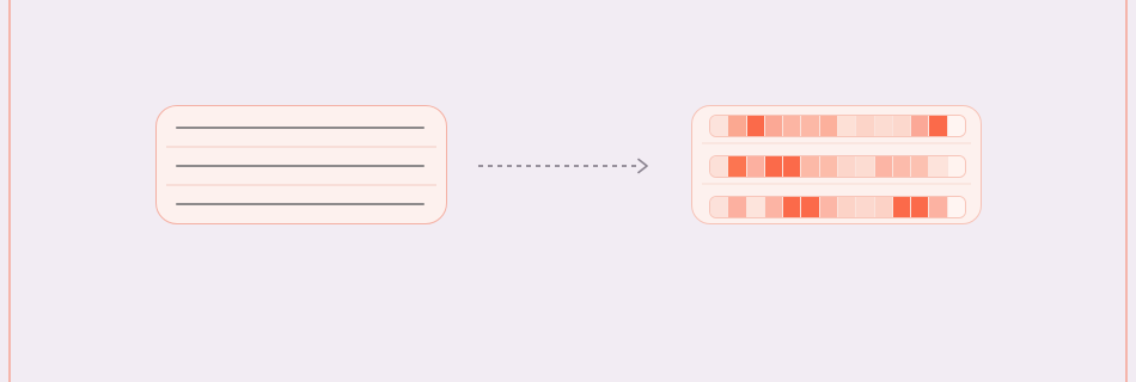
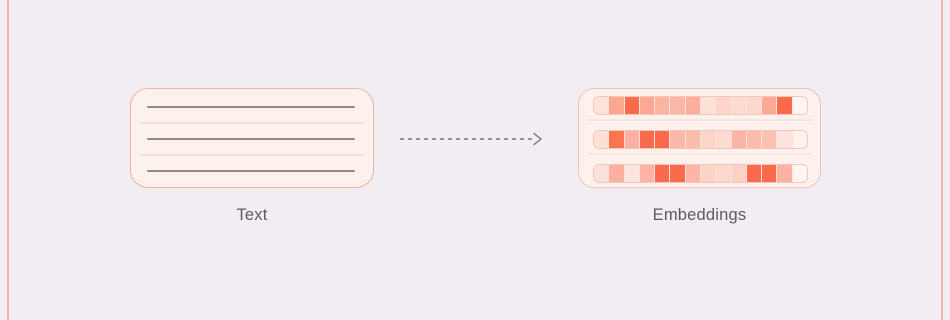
+ Text
+ Embeddings
